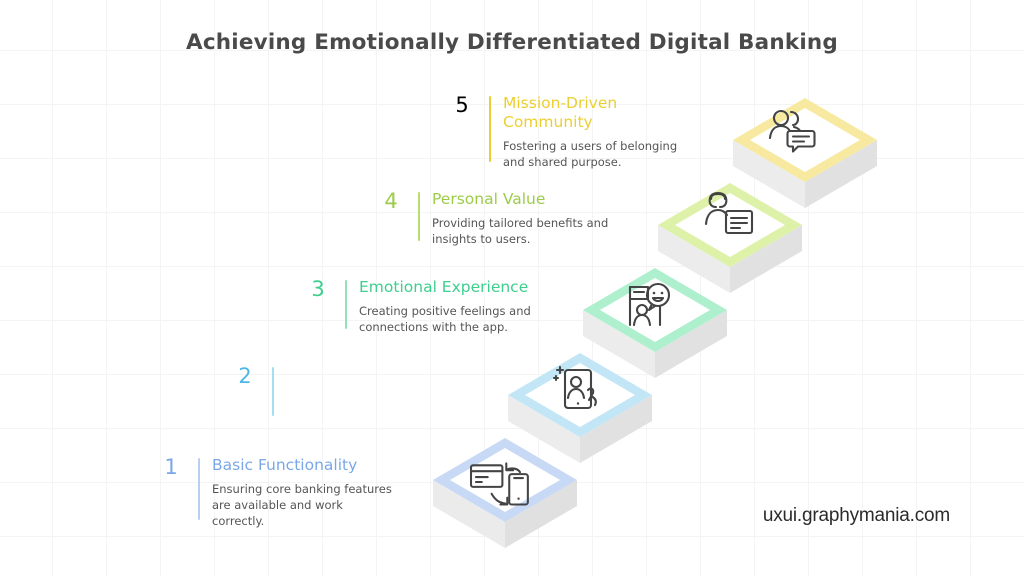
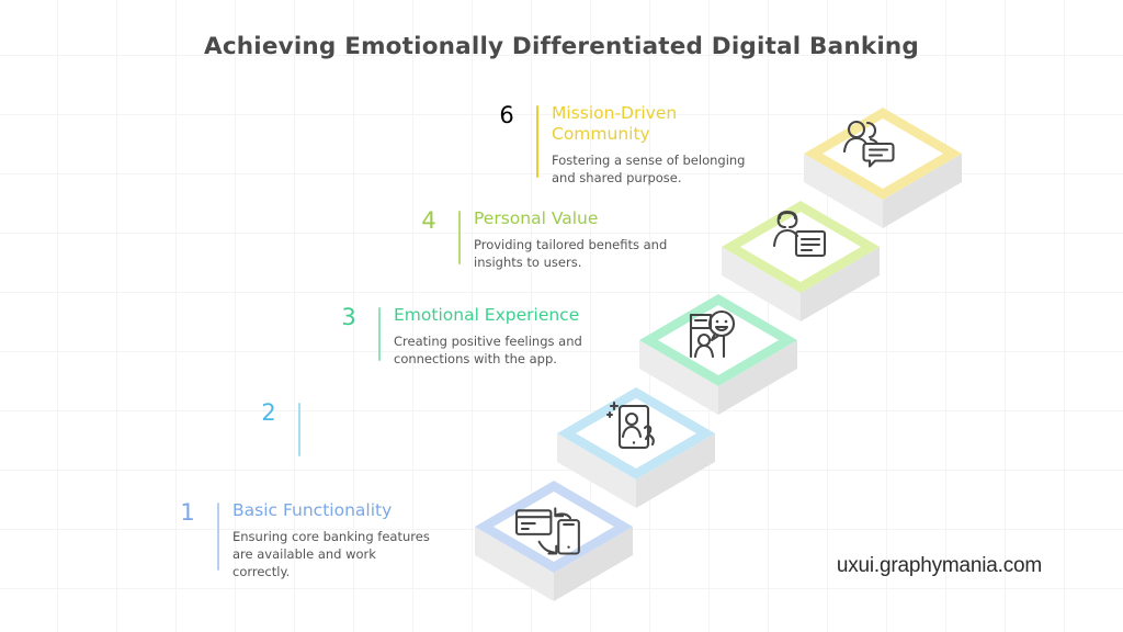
  Achieving Emotionally Differentiated Digital Banking
- 5
+ 6
  Mission-Driven
  Community
- Fostering a users of belonging
+ Fostering a sense of belonging
  and shared purpose.
  4
  Personal Value
  Providing tailored benefits and
  insights to users.
  3
  Emotional Experience
  Creating positive feelings and
  connections with the app.
  2
  1
  Basic Functionality
  Ensuring core banking features
  are available and work
  correctly.
  uxui.graphymania.com
